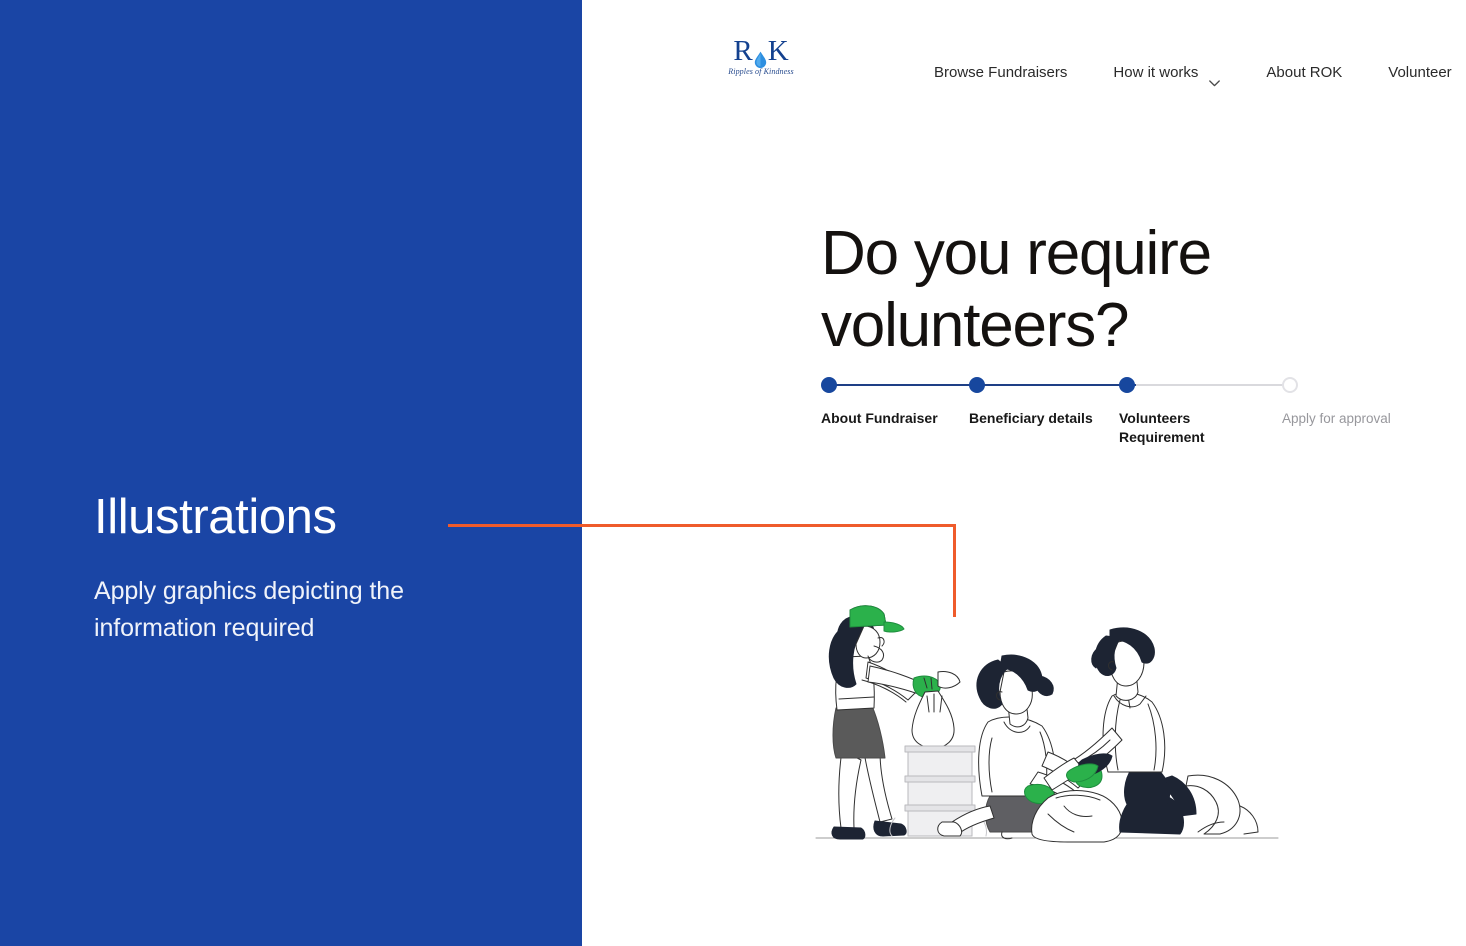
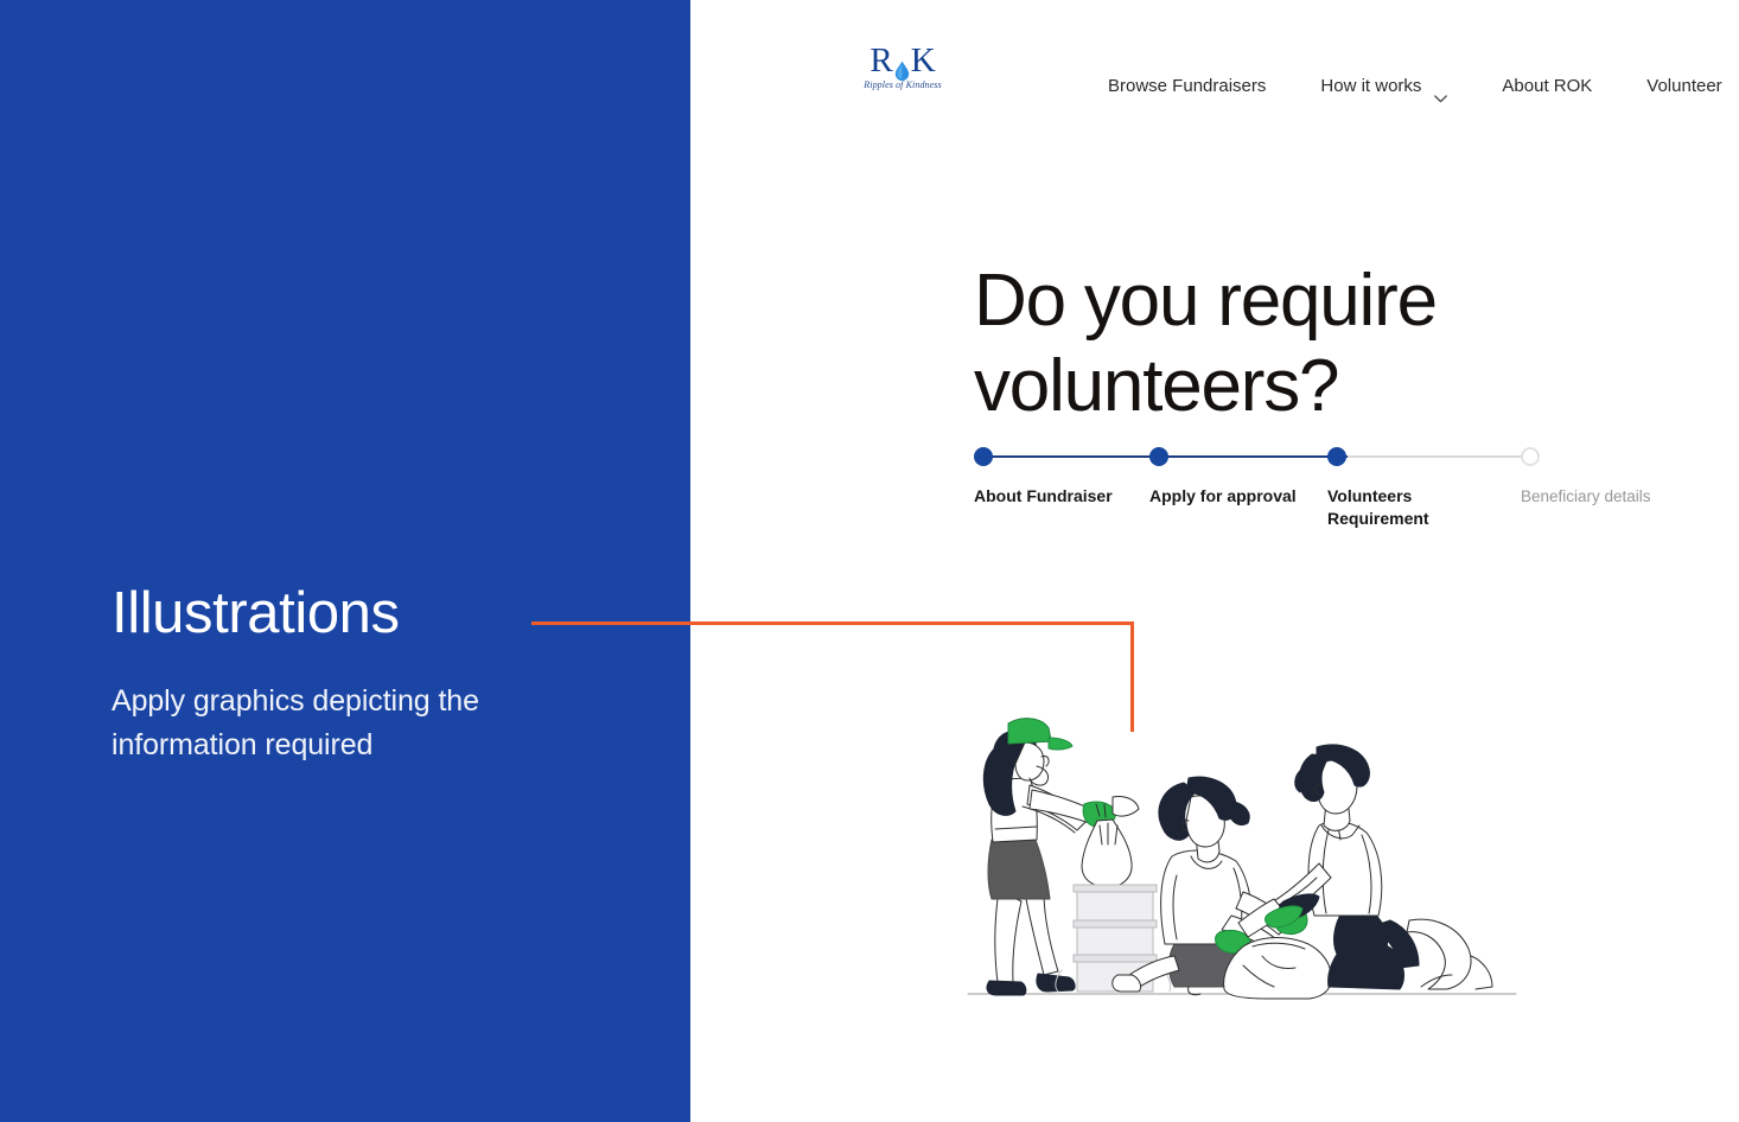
  Illustrations
  Apply graphics depicting the information required
  R
  K
  Ripples of Kindness
  Browse Fundraisers
  How it works
  About ROK
  Volunteer
  Do you require volunteers?
  About Fundraiser
- Beneficiary details
+ Apply for approval
  Volunteers Requirement
- Apply for approval
+ Beneficiary details
